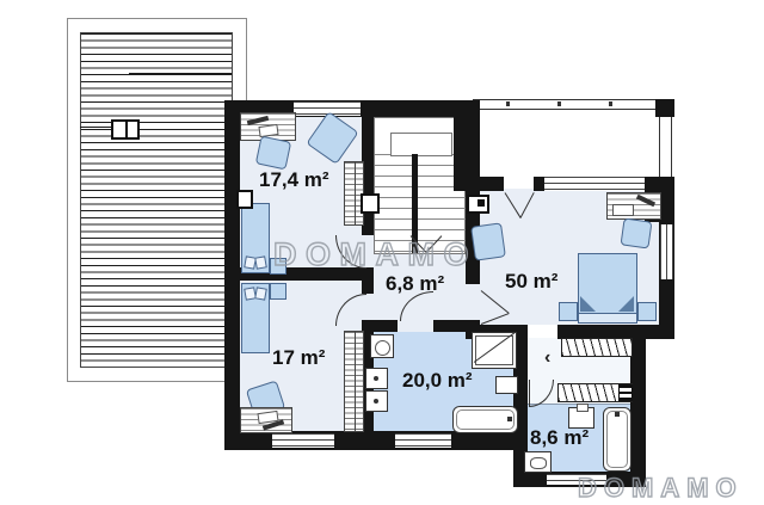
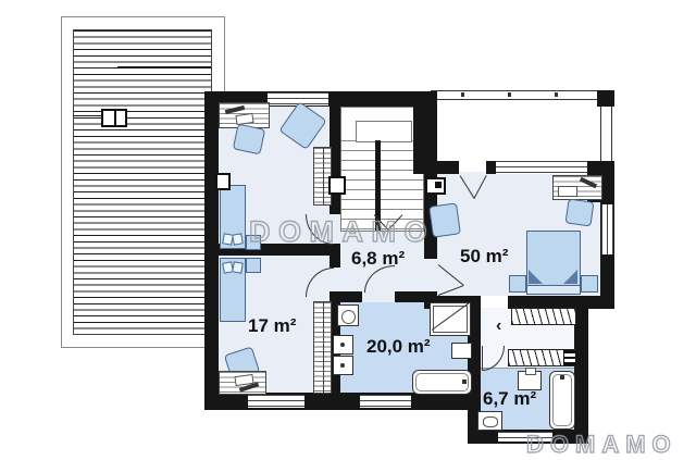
  ‹
- 17,4 m²
  6,8 m²
  50 m²
  17 m²
  20,0 m²
- 8,6 m²
+ 6,7 m²
  DOMAMO
  DOMAMO
